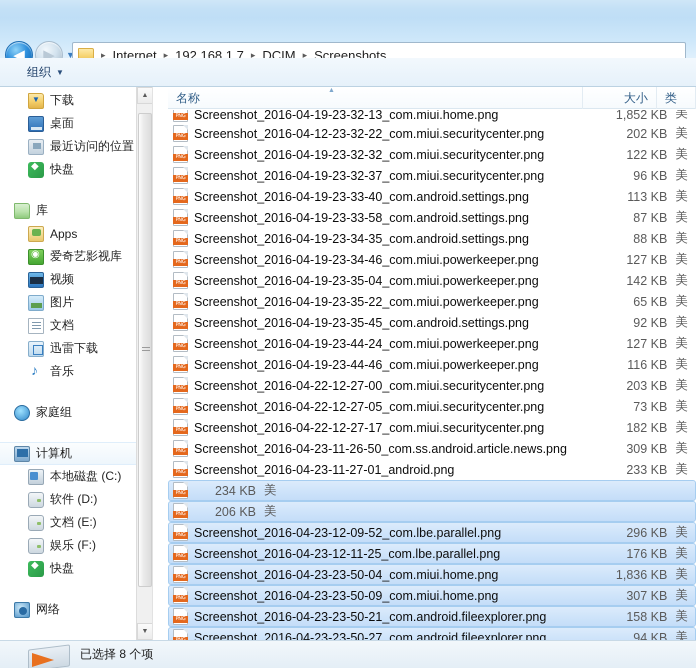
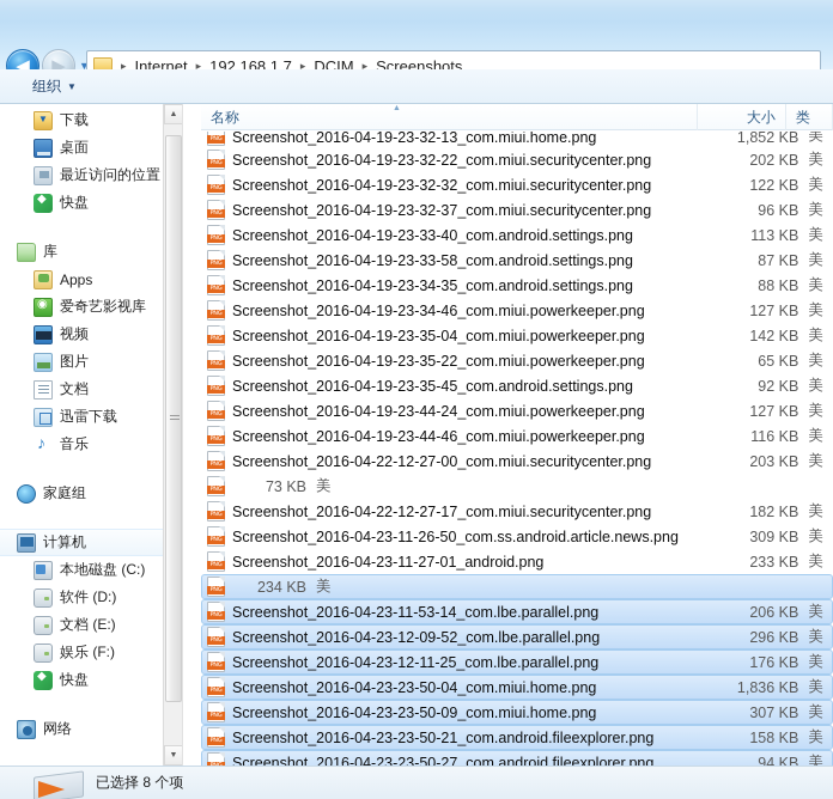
  ◀
  ▶
  ▼
  ▸
  Internet
  ▸
  192.168.1.7
  ▸
  DCIM
  ▸
  Screenshots
  组织
  ▼
  下载
  桌面
  最近访问的位置
  快盘
  库
  Apps
  爱奇艺影视库
  视频
  图片
  文档
  迅雷下载
  音乐
  家庭组
  计算机
  本地磁盘 (C:)
  软件 (D:)
  文档 (E:)
  娱乐 (F:)
  快盘
  网络
  名称
  大小
  类
  Screenshot_2016-04-19-23-32-13_com.miui.home.png
  1,852 KB
  美
- Screenshot_2016-04-12-23-32-22_com.miui.securitycenter.png
+ Screenshot_2016-04-19-23-32-22_com.miui.securitycenter.png
  202 KB
  美
  Screenshot_2016-04-19-23-32-32_com.miui.securitycenter.png
  122 KB
  美
  Screenshot_2016-04-19-23-32-37_com.miui.securitycenter.png
  96 KB
  美
  Screenshot_2016-04-19-23-33-40_com.android.settings.png
  113 KB
  美
  Screenshot_2016-04-19-23-33-58_com.android.settings.png
  87 KB
  美
  Screenshot_2016-04-19-23-34-35_com.android.settings.png
  88 KB
  美
  Screenshot_2016-04-19-23-34-46_com.miui.powerkeeper.png
  127 KB
  美
  Screenshot_2016-04-19-23-35-04_com.miui.powerkeeper.png
  142 KB
  美
  Screenshot_2016-04-19-23-35-22_com.miui.powerkeeper.png
  65 KB
  美
  Screenshot_2016-04-19-23-35-45_com.android.settings.png
  92 KB
  美
  Screenshot_2016-04-19-23-44-24_com.miui.powerkeeper.png
  127 KB
  美
  Screenshot_2016-04-19-23-44-46_com.miui.powerkeeper.png
  116 KB
  美
  Screenshot_2016-04-22-12-27-00_com.miui.securitycenter.png
  203 KB
  美
- Screenshot_2016-04-22-12-27-05_com.miui.securitycenter.png
  73 KB
  美
  Screenshot_2016-04-22-12-27-17_com.miui.securitycenter.png
  182 KB
  美
  Screenshot_2016-04-23-11-26-50_com.ss.android.article.news.png
  309 KB
  美
  Screenshot_2016-04-23-11-27-01_android.png
  233 KB
  美
  234 KB
  美
+ Screenshot_2016-04-23-11-53-14_com.lbe.parallel.png
  206 KB
  美
  Screenshot_2016-04-23-12-09-52_com.lbe.parallel.png
  296 KB
  美
  Screenshot_2016-04-23-12-11-25_com.lbe.parallel.png
  176 KB
  美
  Screenshot_2016-04-23-23-50-04_com.miui.home.png
  1,836 KB
  美
  Screenshot_2016-04-23-23-50-09_com.miui.home.png
  307 KB
  美
  Screenshot_2016-04-23-23-50-21_com.android.fileexplorer.png
  158 KB
  美
  Screenshot_2016-04-23-23-50-27_com.android.fileexplorer.png
  94 KB
  美
  已选择 8 个项
